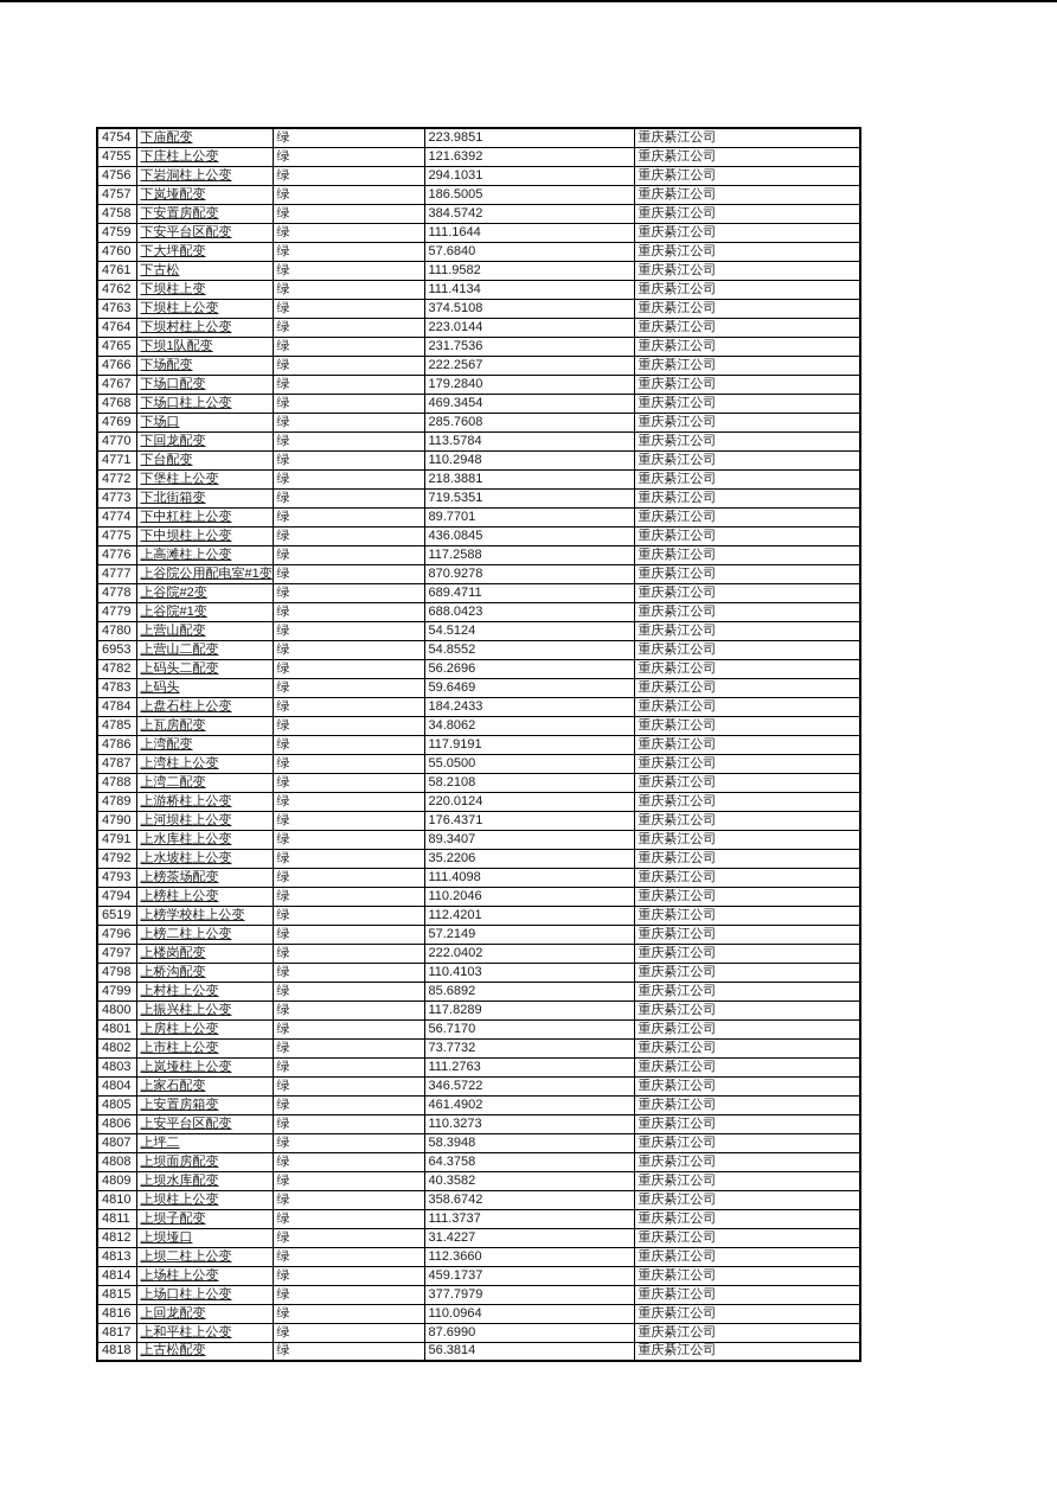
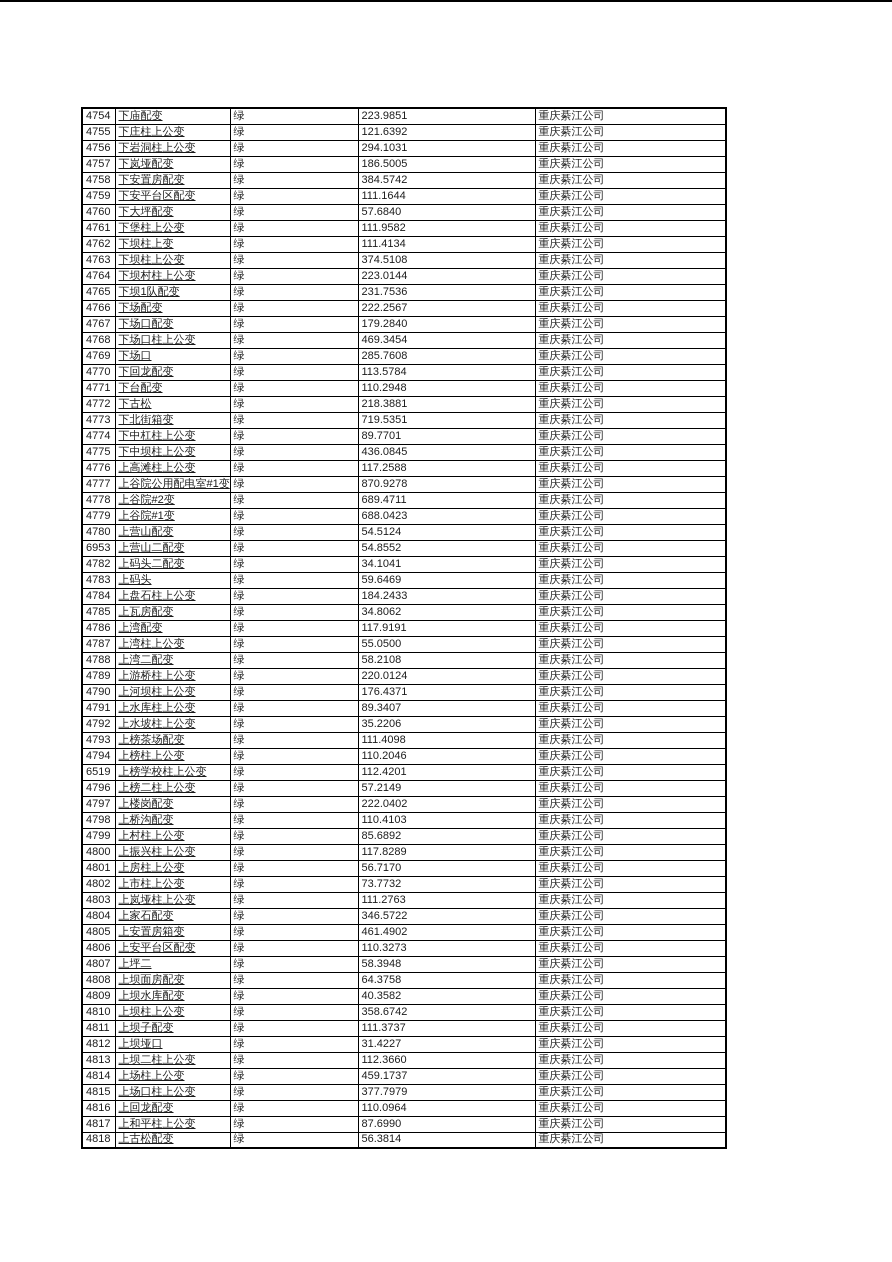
  4754	下庙配变	绿	223.9851	重庆綦江公司
  4755	下庄柱上公变	绿	121.6392	重庆綦江公司
  4756	下岩洞柱上公变	绿	294.1031	重庆綦江公司
  4757	下岚垭配变	绿	186.5005	重庆綦江公司
  4758	下安置房配变	绿	384.5742	重庆綦江公司
  4759	下安平台区配变	绿	111.1644	重庆綦江公司
  4760	下大坪配变	绿	57.6840	重庆綦江公司
- 4761	下古松	绿	111.9582	重庆綦江公司
+ 4761	下堡柱上公变	绿	111.9582	重庆綦江公司
  4762	下坝柱上变	绿	111.4134	重庆綦江公司
  4763	下坝柱上公变	绿	374.5108	重庆綦江公司
  4764	下坝村柱上公变	绿	223.0144	重庆綦江公司
  4765	下坝1队配变	绿	231.7536	重庆綦江公司
  4766	下场配变	绿	222.2567	重庆綦江公司
  4767	下场口配变	绿	179.2840	重庆綦江公司
  4768	下场口柱上公变	绿	469.3454	重庆綦江公司
  4769	下场口	绿	285.7608	重庆綦江公司
  4770	下回龙配变	绿	113.5784	重庆綦江公司
  4771	下台配变	绿	110.2948	重庆綦江公司
- 4772	下堡柱上公变	绿	218.3881	重庆綦江公司
+ 4772	下古松	绿	218.3881	重庆綦江公司
  4773	下北街箱变	绿	719.5351	重庆綦江公司
  4774	下中杠柱上公变	绿	89.7701	重庆綦江公司
  4775	下中坝柱上公变	绿	436.0845	重庆綦江公司
  4776	上高滩柱上公变	绿	117.2588	重庆綦江公司
  4777	上谷院公用配电室#1变	绿	870.9278	重庆綦江公司
  4778	上谷院#2变	绿	689.4711	重庆綦江公司
  4779	上谷院#1变	绿	688.0423	重庆綦江公司
  4780	上营山配变	绿	54.5124	重庆綦江公司
  6953	上营山二配变	绿	54.8552	重庆綦江公司
- 4782	上码头二配变	绿	56.2696	重庆綦江公司
+ 4782	上码头二配变	绿	34.1041	重庆綦江公司
  4783	上码头	绿	59.6469	重庆綦江公司
  4784	上盘石柱上公变	绿	184.2433	重庆綦江公司
  4785	上瓦房配变	绿	34.8062	重庆綦江公司
  4786	上湾配变	绿	117.9191	重庆綦江公司
  4787	上湾柱上公变	绿	55.0500	重庆綦江公司
  4788	上湾二配变	绿	58.2108	重庆綦江公司
  4789	上游桥柱上公变	绿	220.0124	重庆綦江公司
  4790	上河坝柱上公变	绿	176.4371	重庆綦江公司
  4791	上水库柱上公变	绿	89.3407	重庆綦江公司
  4792	上水坡柱上公变	绿	35.2206	重庆綦江公司
  4793	上榜茶场配变	绿	111.4098	重庆綦江公司
  4794	上榜柱上公变	绿	110.2046	重庆綦江公司
  6519	上榜学校柱上公变	绿	112.4201	重庆綦江公司
  4796	上榜二柱上公变	绿	57.2149	重庆綦江公司
  4797	上楼岗配变	绿	222.0402	重庆綦江公司
  4798	上桥沟配变	绿	110.4103	重庆綦江公司
  4799	上村柱上公变	绿	85.6892	重庆綦江公司
  4800	上振兴柱上公变	绿	117.8289	重庆綦江公司
  4801	上房柱上公变	绿	56.7170	重庆綦江公司
  4802	上市柱上公变	绿	73.7732	重庆綦江公司
  4803	上岚垭柱上公变	绿	111.2763	重庆綦江公司
  4804	上家石配变	绿	346.5722	重庆綦江公司
  4805	上安置房箱变	绿	461.4902	重庆綦江公司
  4806	上安平台区配变	绿	110.3273	重庆綦江公司
  4807	上坪二	绿	58.3948	重庆綦江公司
  4808	上坝面房配变	绿	64.3758	重庆綦江公司
  4809	上坝水库配变	绿	40.3582	重庆綦江公司
  4810	上坝柱上公变	绿	358.6742	重庆綦江公司
  4811	上坝子配变	绿	111.3737	重庆綦江公司
  4812	上坝垭口	绿	31.4227	重庆綦江公司
  4813	上坝二柱上公变	绿	112.3660	重庆綦江公司
  4814	上场柱上公变	绿	459.1737	重庆綦江公司
  4815	上场口柱上公变	绿	377.7979	重庆綦江公司
  4816	上回龙配变	绿	110.0964	重庆綦江公司
  4817	上和平柱上公变	绿	87.6990	重庆綦江公司
  4818	上古松配变	绿	56.3814	重庆綦江公司
